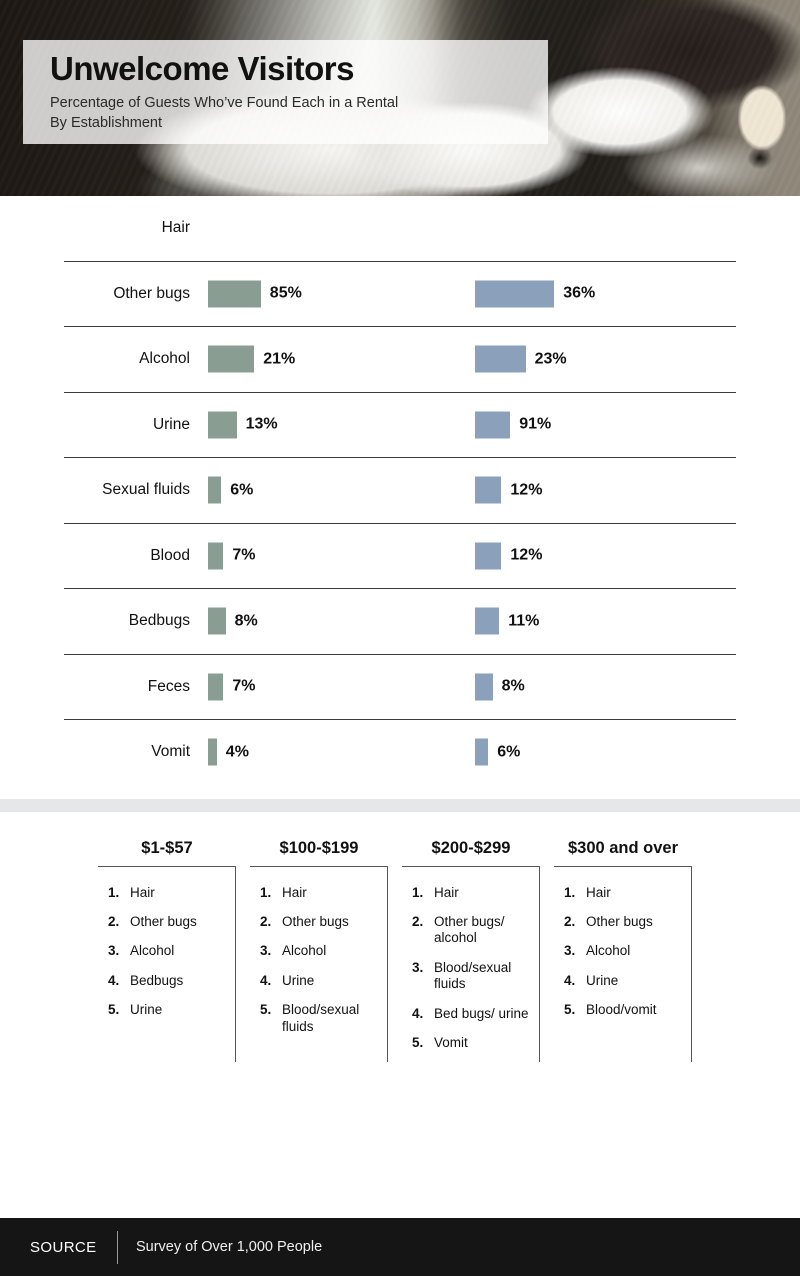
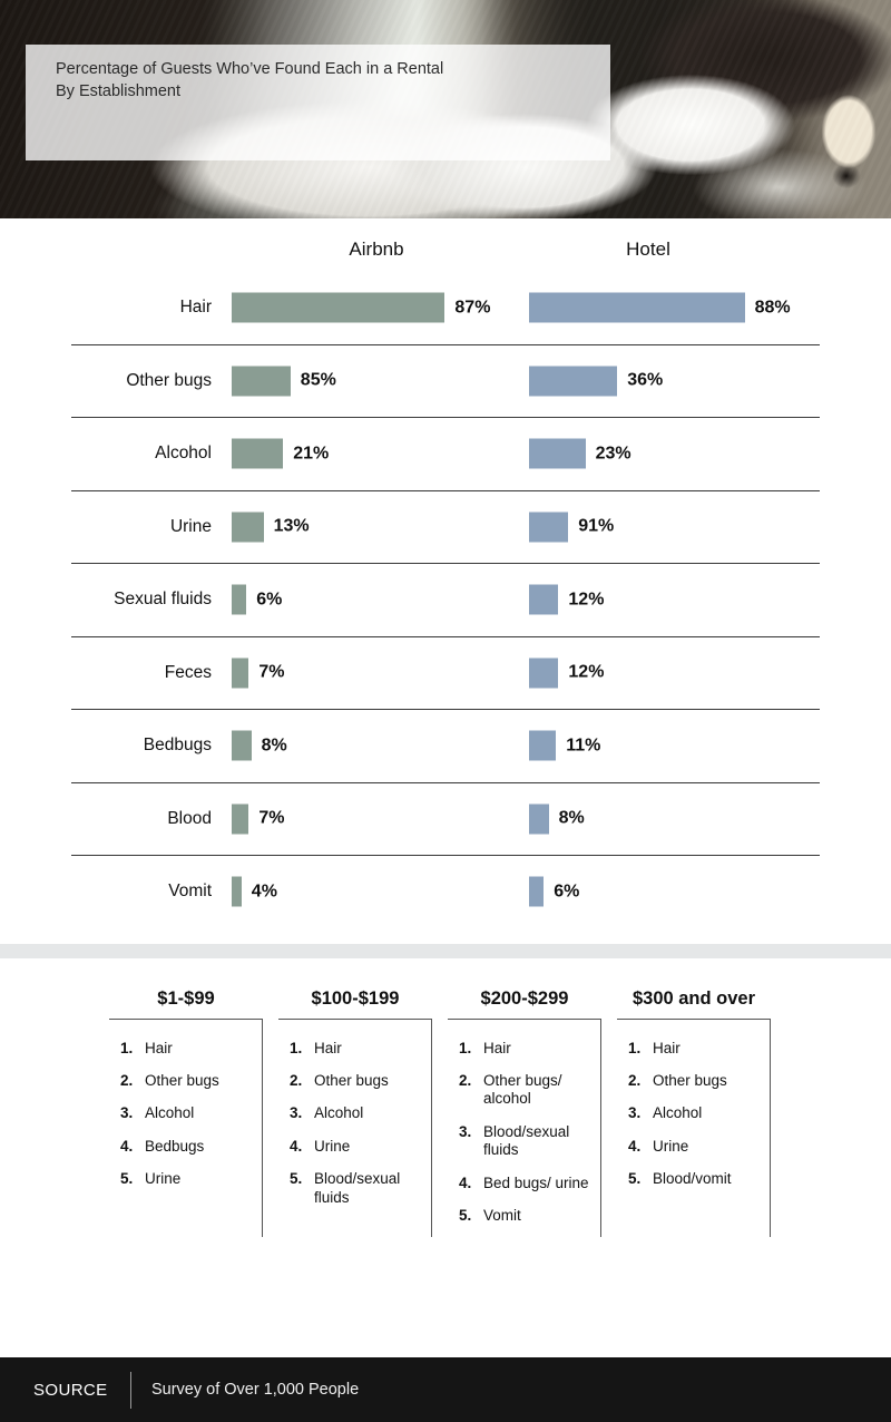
- Unwelcome Visitors
  Percentage of Guests Who’ve Found Each in a Rental
  By Establishment
+ Airbnb
+ Hotel
  Hair
+ 87%
+ 88%
  Other bugs
  85%
  36%
  Alcohol
  21%
  23%
  Urine
  13%
  91%
  Sexual fluids
  6%
  12%
- Blood
+ Feces
  7%
  12%
  Bedbugs
  8%
  11%
- Feces
+ Blood
  7%
  8%
  Vomit
  4%
  6%
- $1-$57
+ $1-$99
  1.
  Hair
  2.
  Other bugs
  3.
  Alcohol
  4.
  Bedbugs
  5.
  Urine
  $100-$199
  1.
  Hair
  2.
  Other bugs
  3.
  Alcohol
  4.
  Urine
  5.
  Blood/sexual fluids
  $200-$299
  1.
  Hair
  2.
  Other bugs/ alcohol
  3.
  Blood/sexual fluids
  4.
  Bed bugs/ urine
  5.
  Vomit
  $300 and over
  1.
  Hair
  2.
  Other bugs
  3.
  Alcohol
  4.
  Urine
  5.
  Blood/vomit
  SOURCE
  Survey of Over 1,000 People
